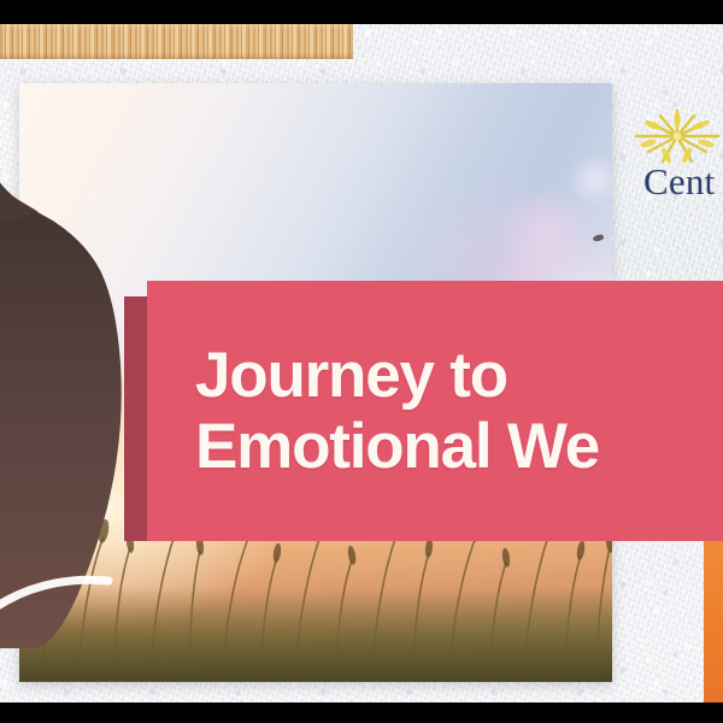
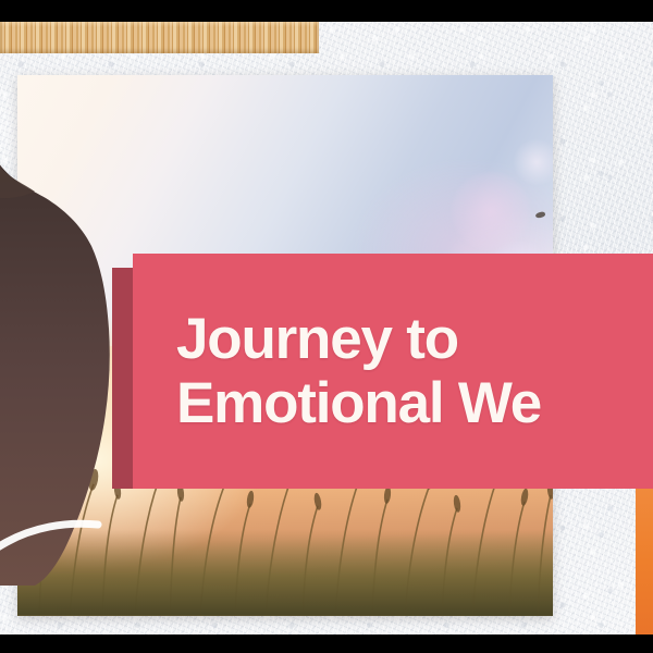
  Journey to
  Emotional We
- Cent
